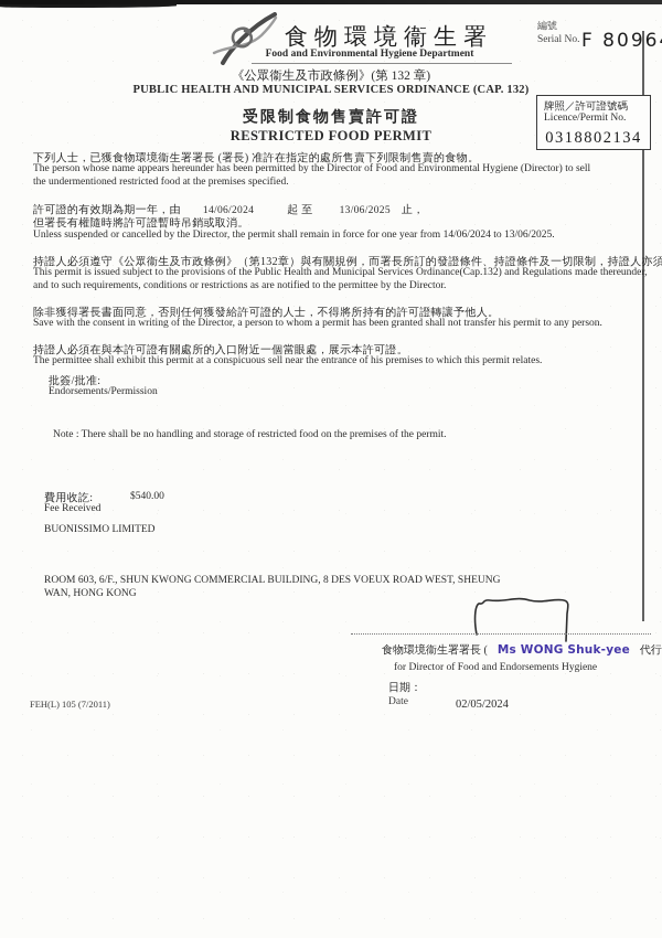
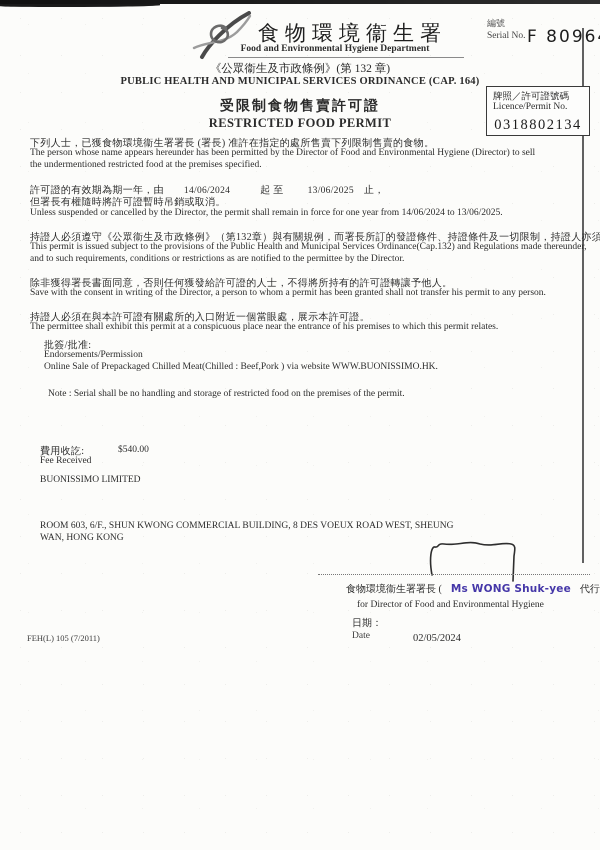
  食物環境衞生署
  Food and Environmental Hygiene Department
  《公眾衞生及市政條例》(第 132 章)
- PUBLIC HEALTH AND MUNICIPAL SERVICES ORDINANCE (CAP. 132)
+ PUBLIC HEALTH AND MUNICIPAL SERVICES ORDINANCE (CAP. 164)
  受限制食物售賣許可證
  RESTRICTED FOOD PERMIT
  編號
  Serial No.
  F 8096
  牌照／許可證號碼
  Licence/Permit No.
  0318802134
  下列人士，已獲食物環境衞生署署長 (署長) 准許在指定的處所售賣下列限制售賣的食物。
  The person whose name appears hereunder has been permitted by the Director of Food and Environmental Hygiene (Director) to sell
  the undermentioned restricted food at the premises specified.
  許可證的有效期為期一年，由 14/06/2024 起 至 13/06/2025 止，
  但署長有權隨時將許可證暫時吊銷或取消。
  Unless suspended or cancelled by the Director, the permit shall remain in force for one year from 14/06/2024 to 13/06/2025.
  持證人必須遵守《公眾衞生及市政條例》（第132章）與有關規例，而署長所訂的發證條件、持證條件及一切限制，持證人亦須
  This permit is issued subject to the provisions of the Public Health and Municipal Services Ordinance(Cap.132) and Regulations made thereunder,
  and to such requirements, conditions or restrictions as are notified to the permittee by the Director.
  除非獲得署長書面同意，否則任何獲發給許可證的人士，不得將所持有的許可證轉讓予他人。
  Save with the consent in writing of the Director, a person to whom a permit has been granted shall not transfer his permit to any person.
  持證人必須在與本許可證有關處所的入口附近一個當眼處，展示本許可證。
- The permittee shall exhibit this permit at a conspicuous sell near the entrance of his premises to which this permit relates.
+ The permittee shall exhibit this permit at a conspicuous place near the entrance of his premises to which this permit relates.
  批簽/批准:
  Endorsements/Permission
+ Online Sale of Prepackaged Chilled Meat(Chilled : Beef,Pork ) via website WWW.BUONISSIMO.HK.
- Note : There shall be no handling and storage of restricted food on the premises of the permit.
+ Note : Serial shall be no handling and storage of restricted food on the premises of the permit.
  費用收訖:
  $540.00
  Fee Received
  BUONISSIMO LIMITED
  ROOM 603, 6/F., SHUN KWONG COMMERCIAL BUILDING, 8 DES VOEUX ROAD WEST, SHEUNG
  WAN, HONG KONG
  食物環境衞生署署長 ( Ms WONG Shuk-yee 代行
- for Director of Food and Endorsements Hygiene
+ for Director of Food and Environmental Hygiene
  日期：
  Date
  02/05/2024
  FEH(L) 105 (7/2011)
